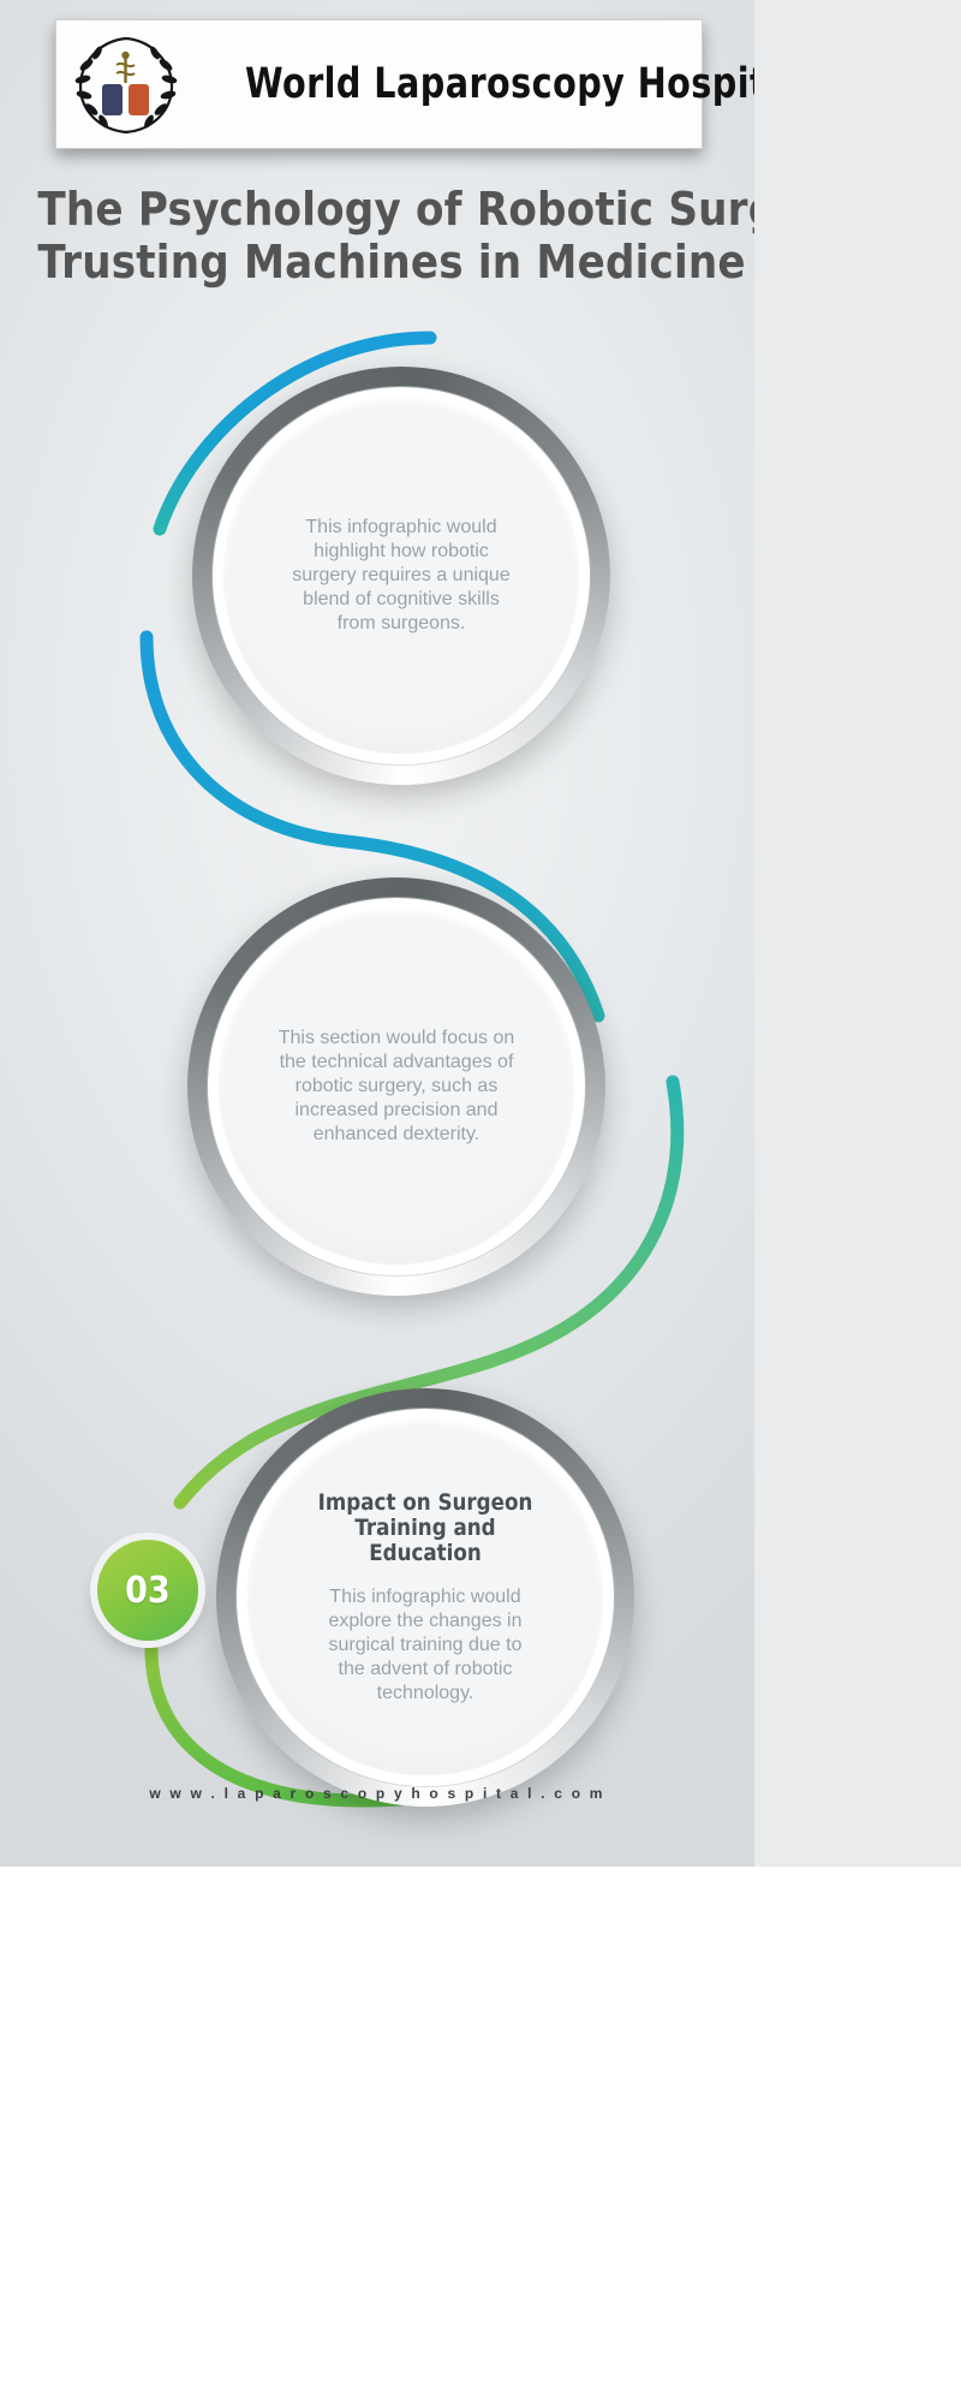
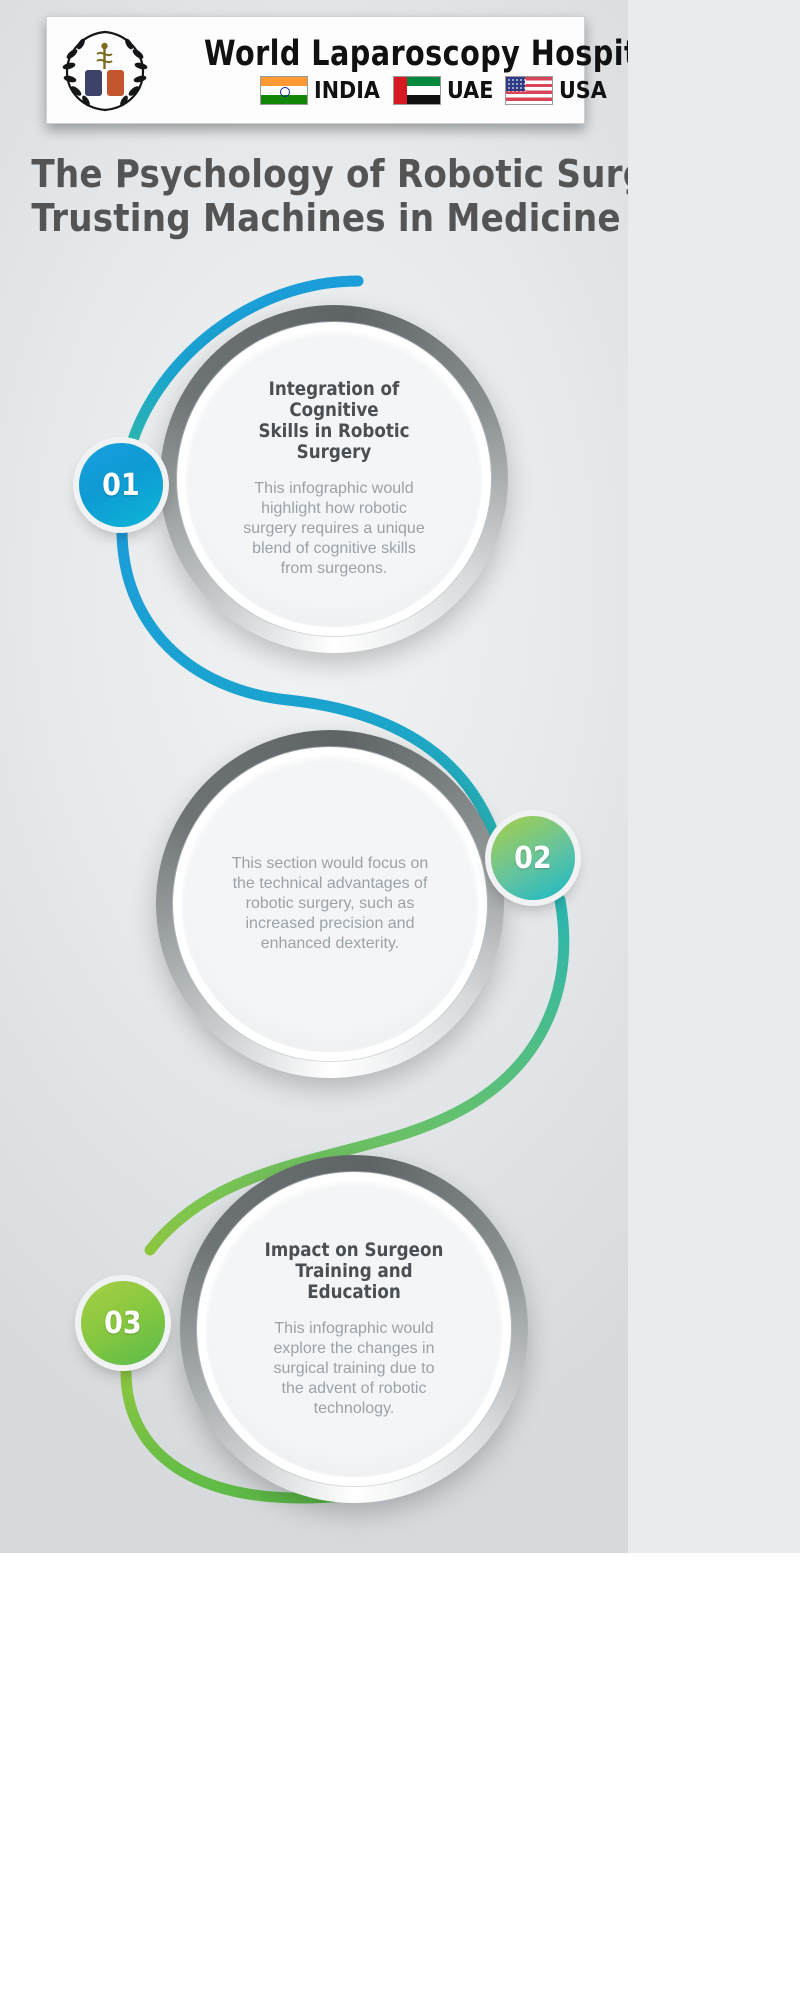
  World Laparoscopy Hospi
+ INDIA
+ UAE
+ USA
  The Psychology of Robotic Sur
  Trusting Machines in Medicine
+ Integration of Cognitive
+ Skills in Robotic Surgery
  This infographic would
  highlight how robotic
  surgery requires a unique
  blend of cognitive skills
  from surgeons.
+ 01
  This section would focus on
  the technical advantages of
  robotic surgery, such as
  increased precision and
  enhanced dexterity.
+ 02
  Impact on Surgeon
  Training and Education
  This infographic would
  explore the changes in
  surgical training due to
  the advent of robotic
  technology.
  03
- w w w . l a p a r o s c o p y h o s p i t a l . c o m
